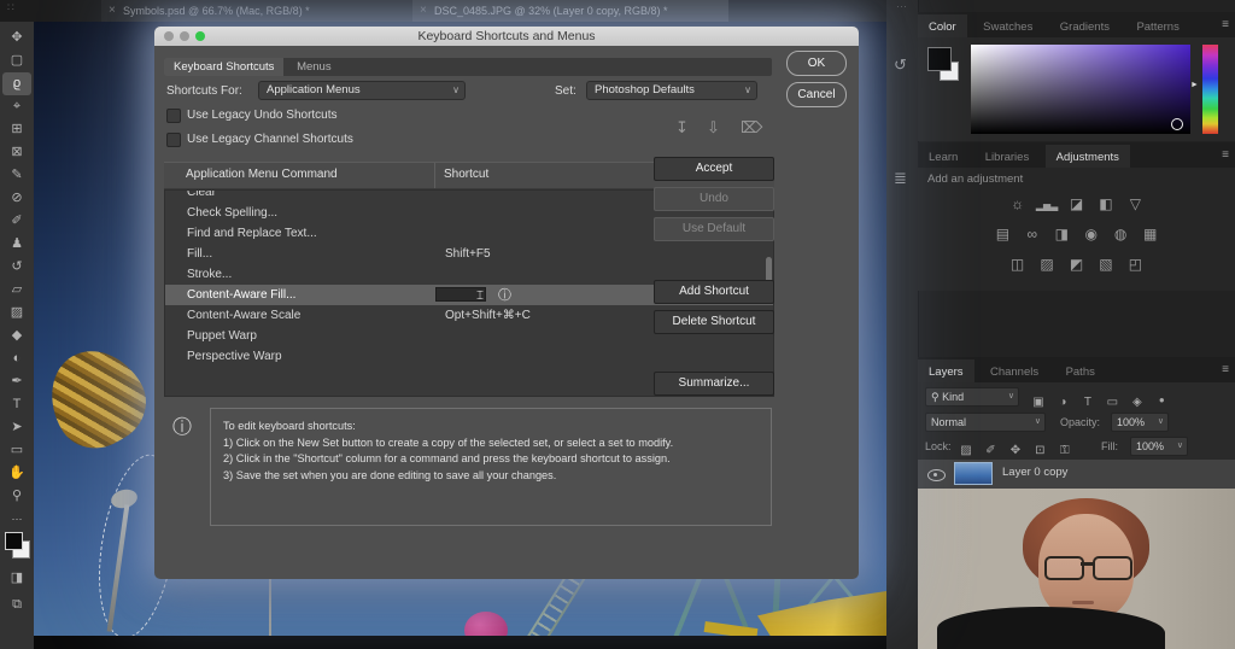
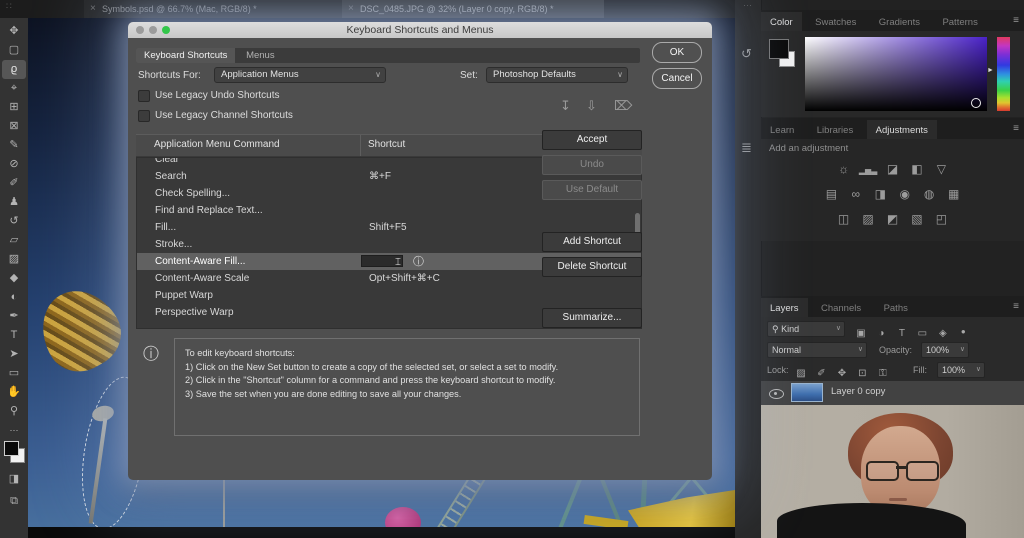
  ∷
  ×
  Symbols.psd @ 66.7% (Mac, RGB/8) *
  ×
  DSC_0485.JPG @ 32% (Layer 0 copy, RGB/8) *
  ✥
  ▢
  ϱ
  ⌖
  ⊞
  ⊠
  ✎
  ⊘
  ✐
  ♟
  ↺
  ▱
  ▨
  ◆
  ◐
  ✒
  T
  ➤
  ▭
  ✋
  ⚲
  ⋯
  ◨
  ⧉
  Keyboard Shortcuts and Menus
  Keyboard Shortcuts Menus
  Shortcuts For:
  Application Menus
  ∨
  Set:
  Photoshop Defaults
  ∨
  Use Legacy Undo Shortcuts
  Use Legacy Channel Shortcuts
  ↧
  ⇩
  ⌦
  Application Menu Command
  Shortcut
  Clear
+ Search
+ ⌘+F
  Check Spelling...
  Find and Replace Text...
  Fill...
  Shift+F5
  Stroke...
  Content-Aware Fill...
  ⌶
  ⓘ
  Content-Aware Scale
  Opt+Shift+⌘+C
  Puppet Warp
  Perspective Warp
  Accept
  Undo
  Use Default
  Add Shortcut
  Delete Shortcut
  Summarize...
  OK
  Cancel
  ⓘ
  To edit keyboard shortcuts:
  1) Click on the New Set button to create a copy of the selected set, or select a set to modify.
- 2) Click in the "Shortcut" column for a command and press the keyboard shortcut to assign.
+ 2) Click in the "Shortcut" column for a command and press the keyboard shortcut to modify.
  3) Save the set when you are done editing to save all your changes.
  ⋯
  ↺
  ≣
  Color Swatches Gradients Patterns
  ≡
  Learn Libraries Adjustments
  ≡
  Add an adjustment
  ☼ ▂▅▃ ◪ ◧ ▽
  ▤ ∞ ◨ ◉ ◍ ▦
  ◫ ▨ ◩ ▧ ◰
  Layers Channels Paths
  ≡
  ⚲ Kind
  ▣ ◑ T ▭ ◈ ●
  Normal
  Opacity:
  100%
  Lock:
  ▨ ✐ ✥ ⊡ ⚿
  Fill:
  100%
  Layer 0 copy
